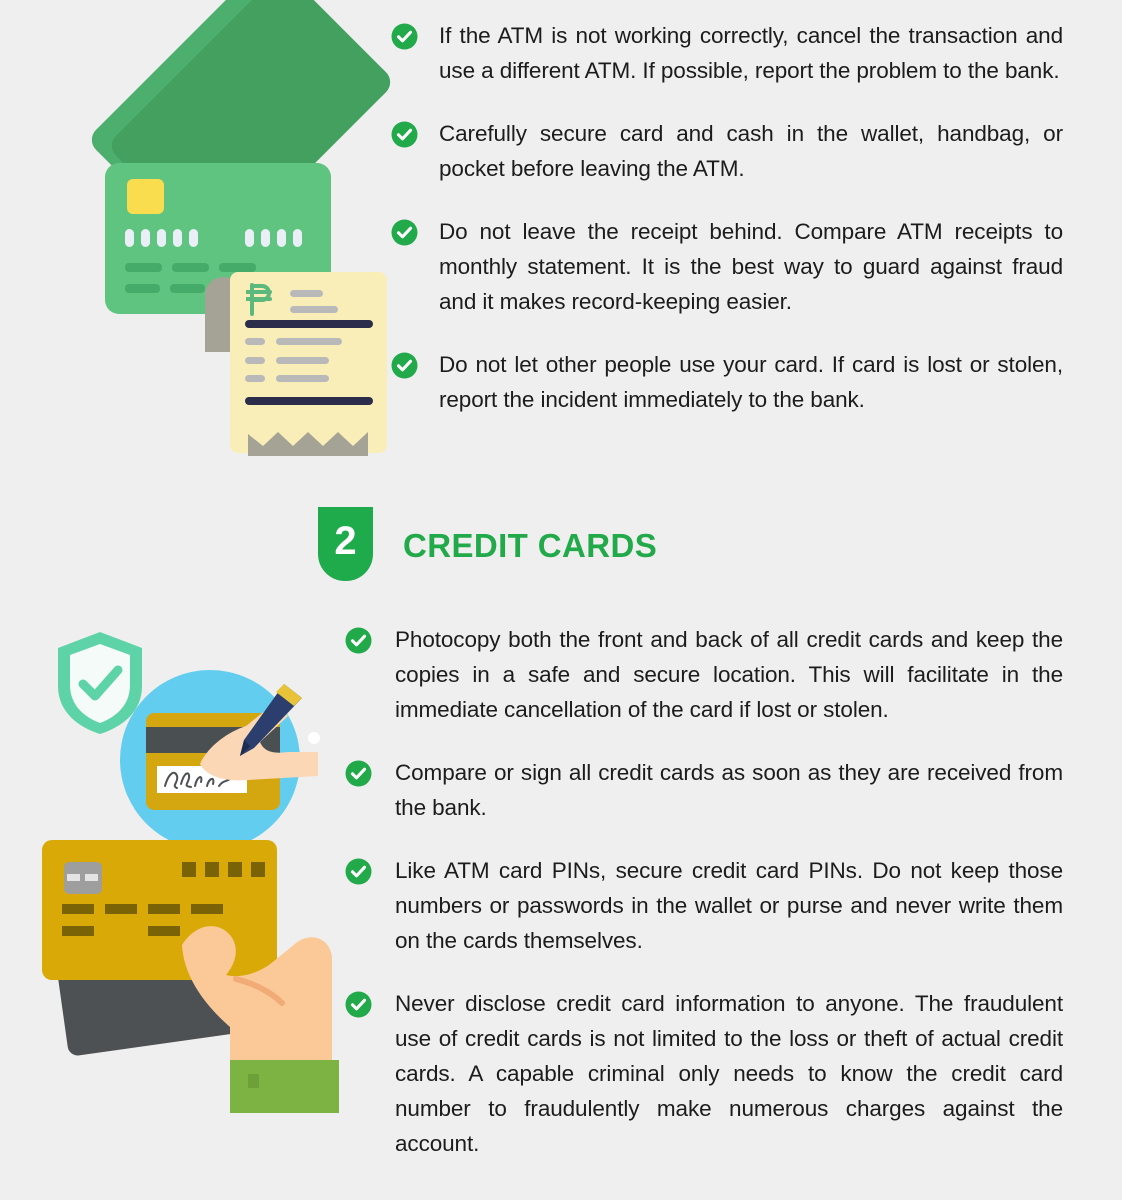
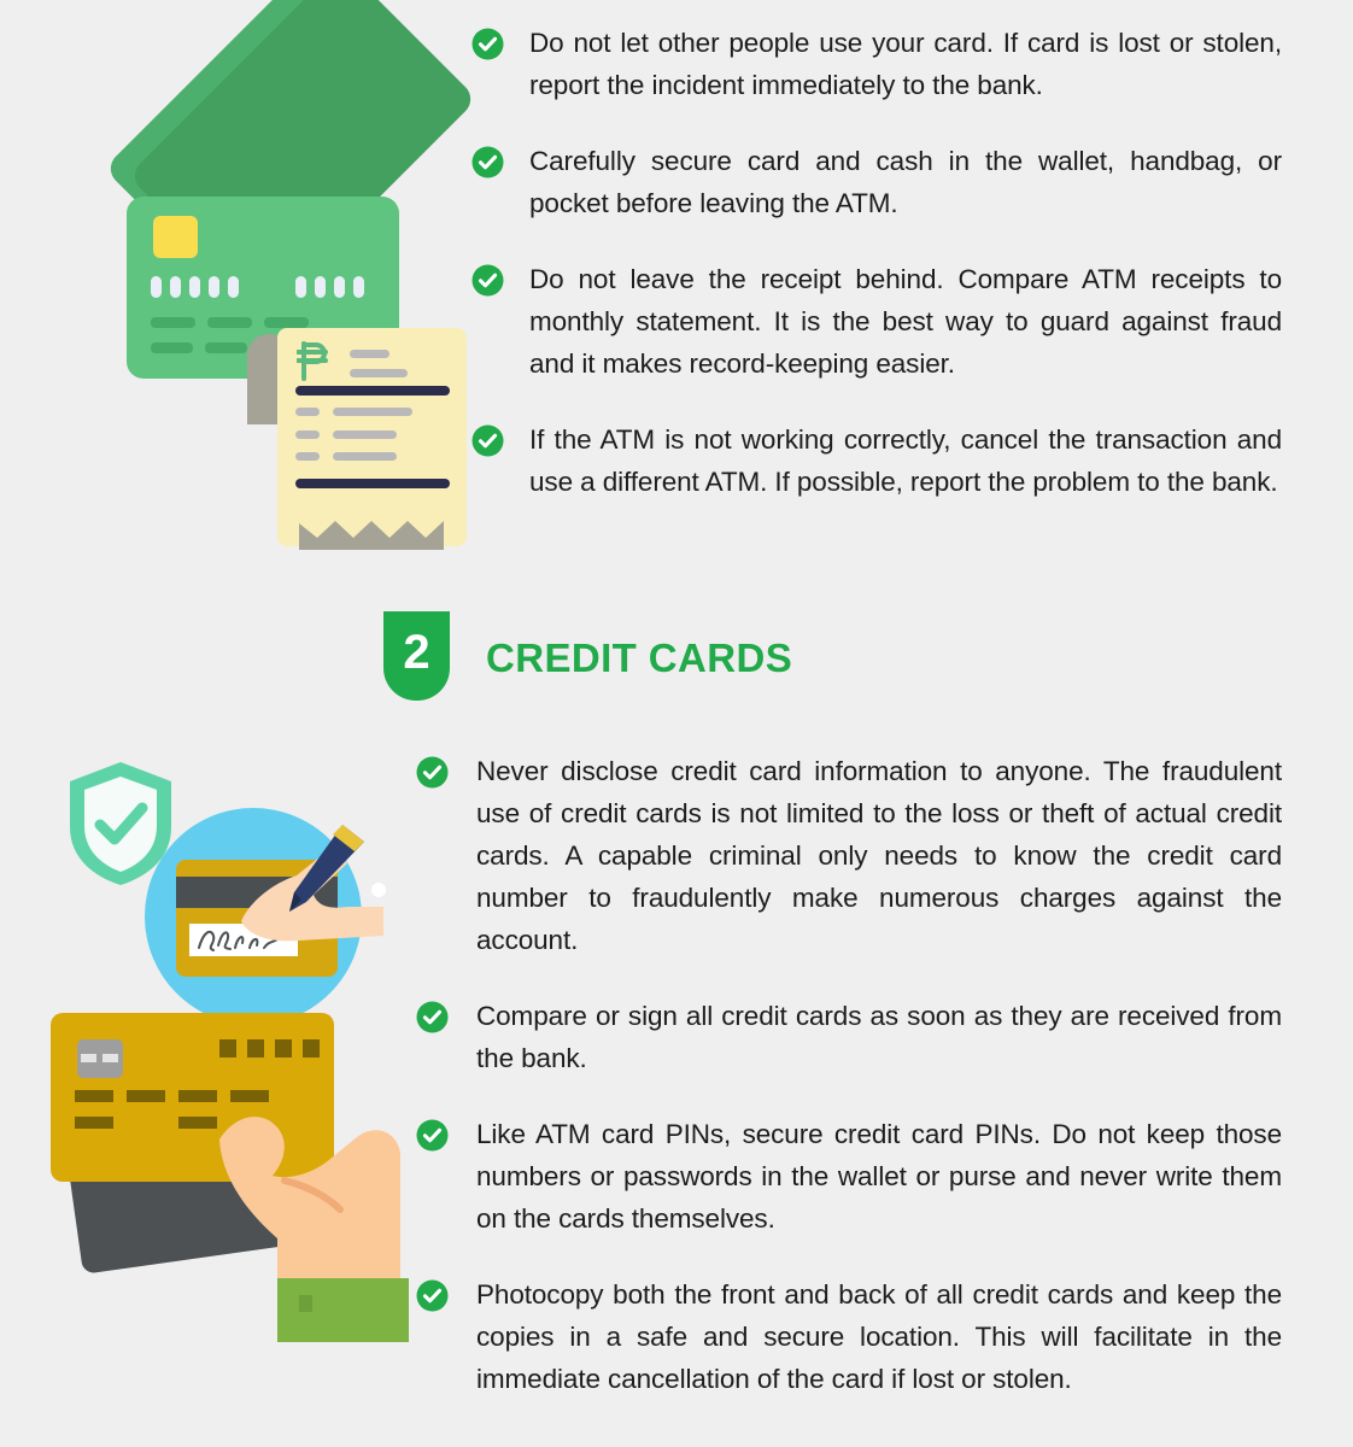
- If the ATM is not working correctly, cancel the transaction and use a different ATM. If possible, report the problem to the bank.
+ Do not let other people use your card. If card is lost or stolen, report the incident immediately to the bank.
  Carefully secure card and cash in the wallet, handbag, or pocket before leaving the ATM.
  Do not leave the receipt behind. Compare ATM receipts to monthly statement. It is the best way to guard against fraud and it makes record-keeping easier.
- Do not let other people use your card. If card is lost or stolen, report the incident immediately to the bank.
+ If the ATM is not working correctly, cancel the transaction and use a different ATM. If possible, report the problem to the bank.
  2
  CREDIT CARDS
- Photocopy both the front and back of all credit cards and keep the copies in a safe and secure location. This will facilitate in the immediate cancellation of the card if lost or stolen.
+ Never disclose credit card information to anyone. The fraudulent use of credit cards is not limited to the loss or theft of actual credit cards. A capable criminal only needs to know the credit card number to fraudulently make numerous charges against the account.
  Compare or sign all credit cards as soon as they are received from the bank.
  Like ATM card PINs, secure credit card PINs. Do not keep those numbers or passwords in the wallet or purse and never write them on the cards themselves.
- Never disclose credit card information to anyone. The fraudulent use of credit cards is not limited to the loss or theft of actual credit cards. A capable criminal only needs to know the credit card number to fraudulently make numerous charges against the account.
+ Photocopy both the front and back of all credit cards and keep the copies in a safe and secure location. This will facilitate in the immediate cancellation of the card if lost or stolen.
